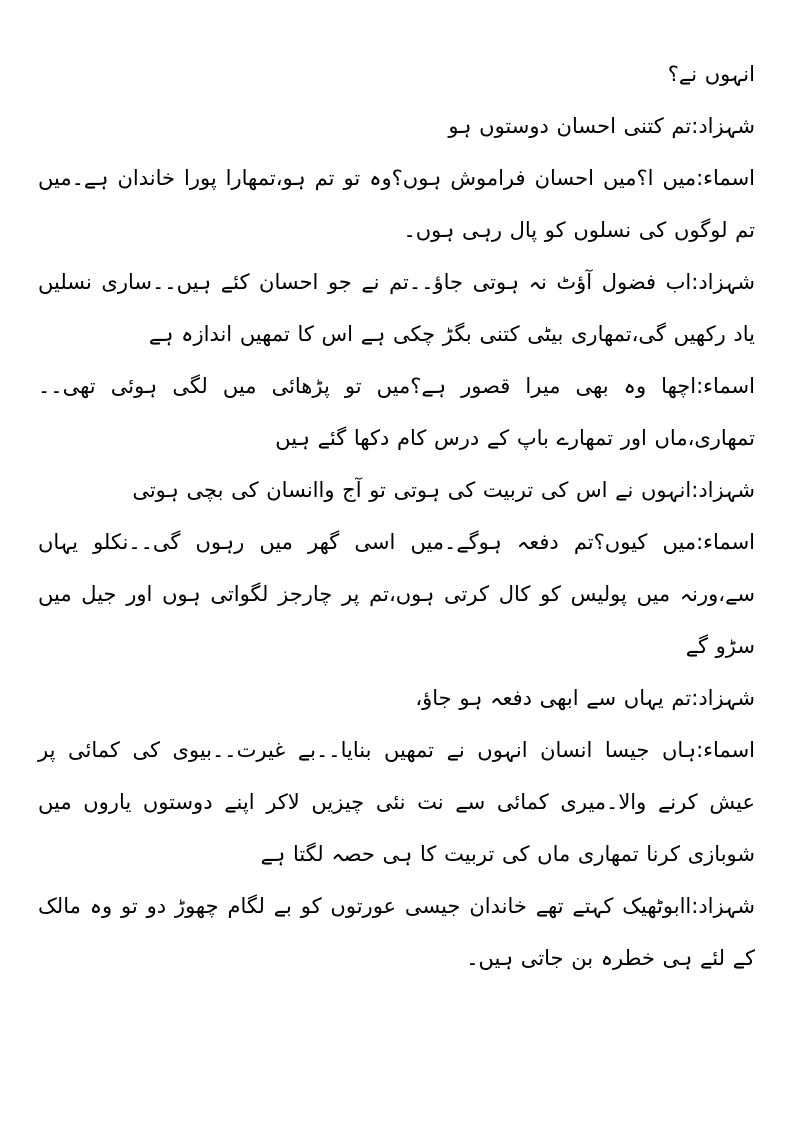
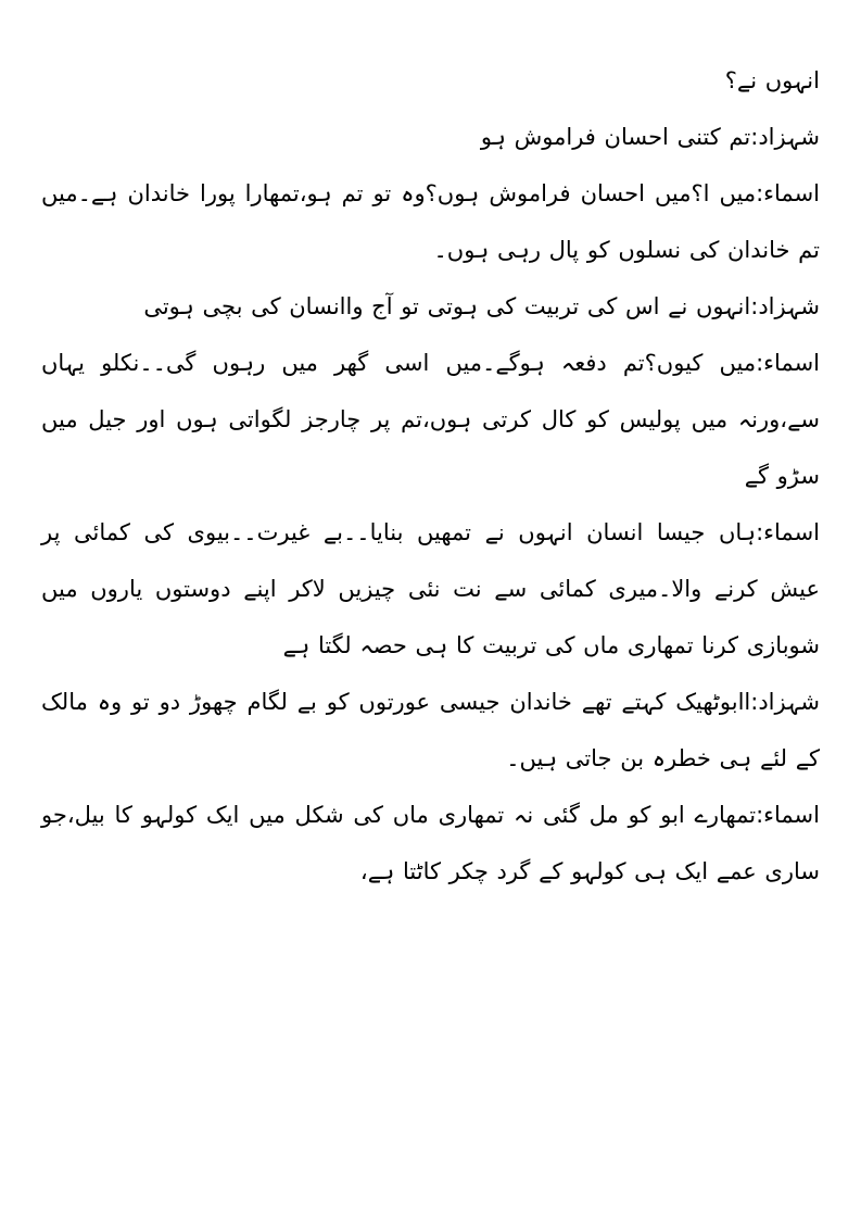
  انہوں نے؟
- شہزاد:تم کتنی احسان دوستوں ہو
+ شہزاد:تم کتنی احسان فراموش ہو
- اسماء:میں ا؟میں احسان فراموش ہوں؟وہ تو تم ہو،تمھارا پورا خاندان ہے۔میں تم لوگوں کی نسلوں کو پال رہی ہوں۔
+ اسماء:میں ا؟میں احسان فراموش ہوں؟وہ تو تم ہو،تمھارا پورا خاندان ہے۔میں تم خاندان کی نسلوں کو پال رہی ہوں۔
- شہزاد:اب فضول آؤٹ نہ ہوتی جاؤ۔۔تم نے جو احسان کئے ہیں۔۔ساری نسلیں یاد رکھیں گی،تمھاری بیٹی کتنی بگڑ چکی ہے اس کا تمھیں اندازہ ہے
- اسماء:اچھا وہ بھی میرا قصور ہے؟میں تو پڑھائی میں لگی ہوئی تھی۔۔تمھاری،ماں اور تمھارے باپ کے درس کام دکھا گئے ہیں
  شہزاد:انہوں نے اس کی تربیت کی ہوتی تو آج واانسان کی بچی ہوتی
  اسماء:میں کیوں؟تم دفعہ ہوگے۔میں اسی گھر میں رہوں گی۔۔نکلو یہاں سے،ورنہ میں پولیس کو کال کرتی ہوں،تم پر چارجز لگواتی ہوں اور جیل میں سڑو گے
- شہزاد:تم یہاں سے ابھی دفعہ ہو جاؤ،
  اسماء:ہاں جیسا انسان انہوں نے تمھیں بنایا۔۔بے غیرت۔۔بیوی کی کمائی پر عیش کرنے والا۔میری کمائی سے نت نئی چیزیں لاکر اپنے دوستوں یاروں میں شوبازی کرنا تمھاری ماں کی تربیت کا ہی حصہ لگتا ہے
  شہزاد:اابوٹھیک کہتے تھے خاندان جیسی عورتوں کو بے لگام چھوڑ دو تو وہ مالک کے لئے ہی خطرہ بن جاتی ہیں۔
+ اسماء:تمھارے ابو کو مل گئی نہ تمھاری ماں کی شکل میں ایک کولہو کا بیل،جو ساری عمے ایک ہی کولہو کے گرد چکر کاٹتا ہے،
